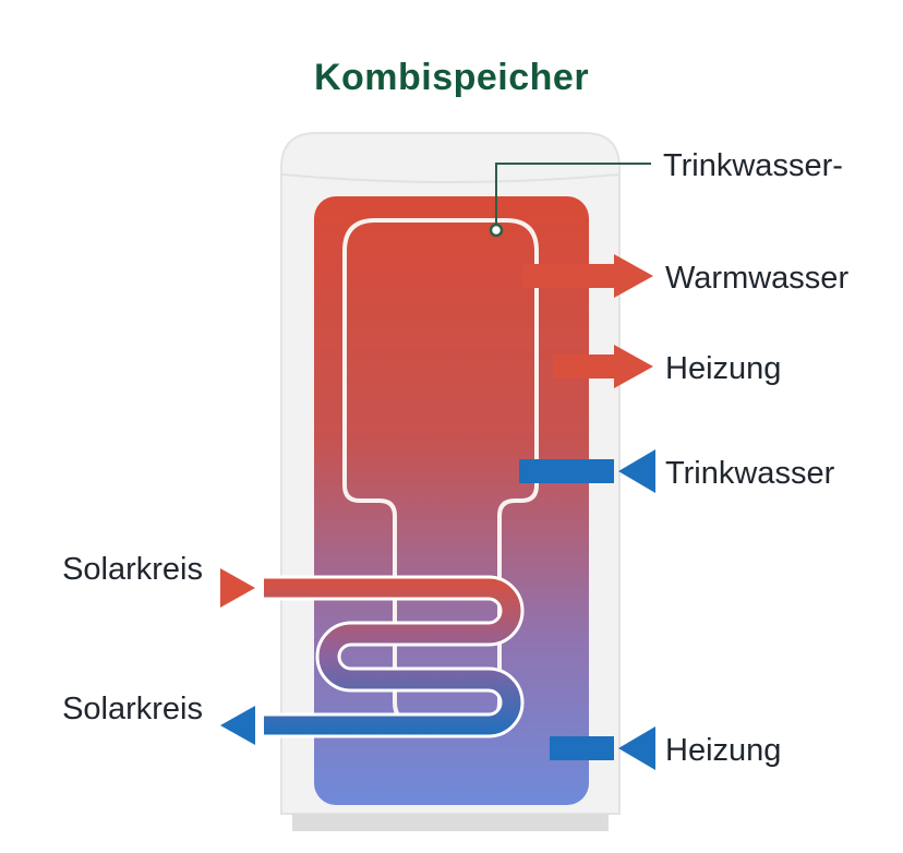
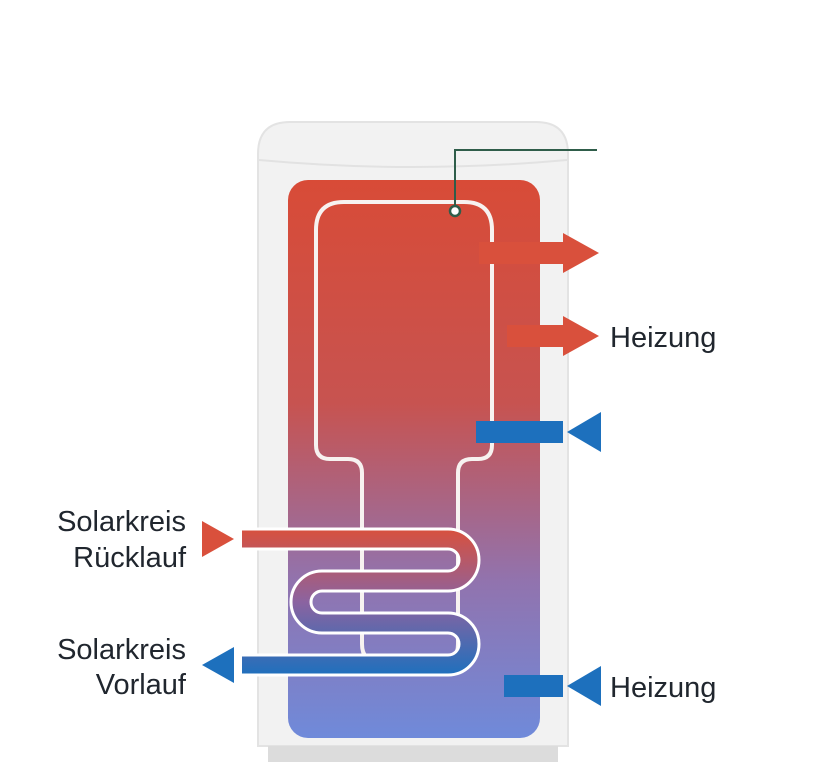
- Kombispeicher
- Trinkwasser-
- Warmwasser
  Heizung
- Trinkwasser
  Heizung
  Solarkreis
+ Rücklauf
  Solarkreis
+ Vorlauf
